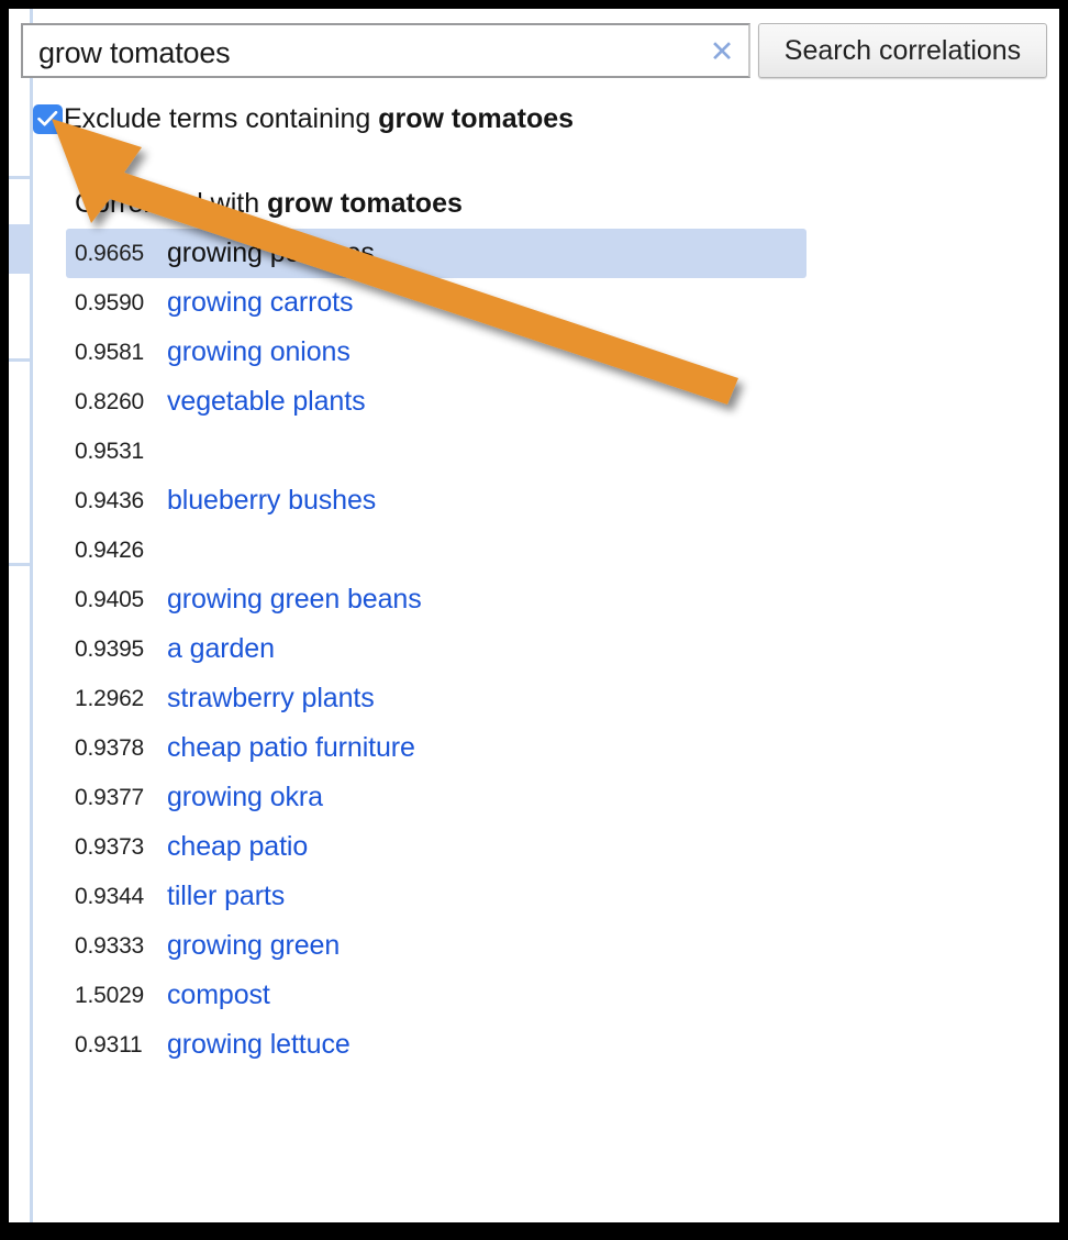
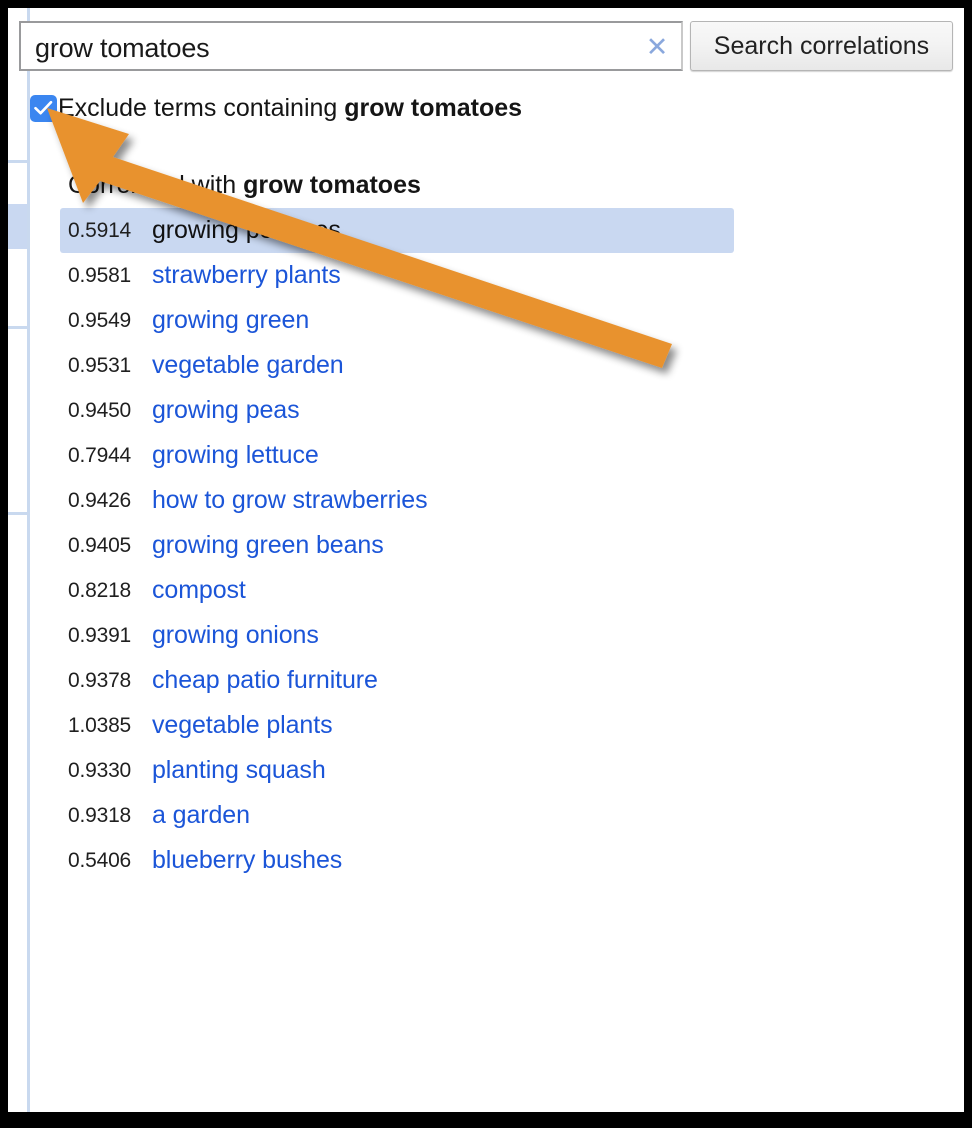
  grow tomatoes
  ✕
  Search correlations
  Exclude terms containing grow tomatoes
- 0.9665
+ 0.5914
- 0.9590
- growing carrots
  0.9581
- growing onions
+ strawberry plants
- 0.8260
+ 0.9549
- vegetable plants
+ growing green
  0.9531
+ vegetable garden
+ 0.9450
+ growing peas
- 0.9436
+ 0.7944
- blueberry bushes
+ growing lettuce
  0.9426
+ how to grow strawberries
  0.9405
  growing green beans
- 0.9395
+ 0.8218
- a garden
+ compost
- 1.2962
+ 0.9391
- strawberry plants
+ growing onions
  0.9378
  cheap patio furniture
- 0.9377
- growing okra
- 0.9373
- cheap patio
- 0.9344
- tiller parts
- 0.9333
+ 1.0385
- growing green
+ vegetable plants
+ 0.9330
+ planting squash
- 1.5029
+ 0.9318
- compost
+ a garden
- 0.9311
+ 0.5406
- growing lettuce
+ blueberry bushes
